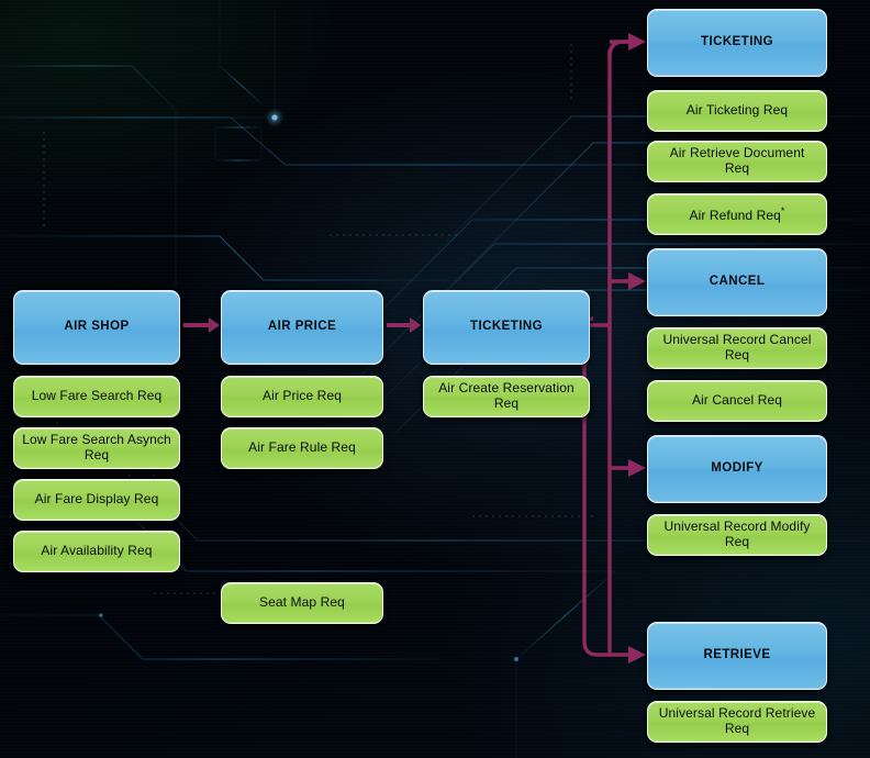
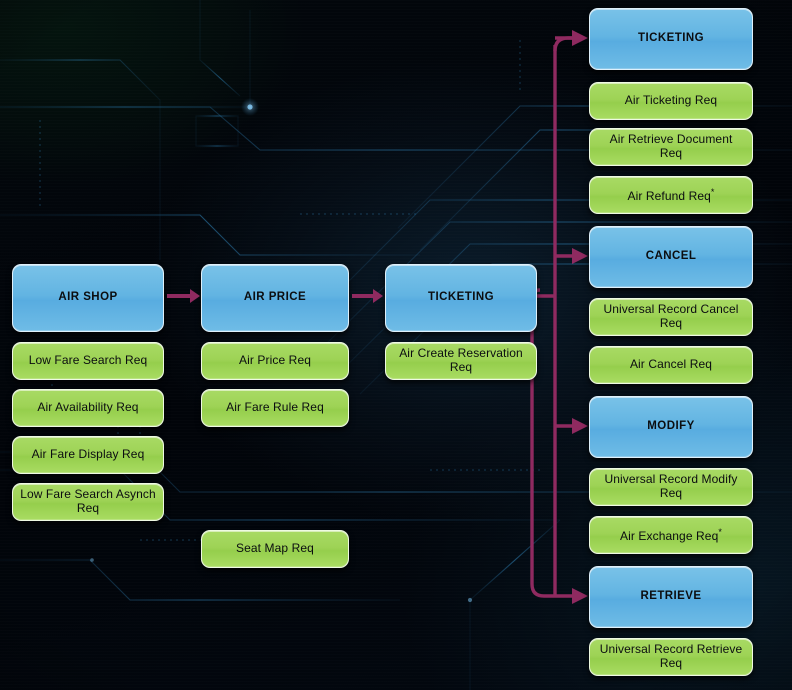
  AIR SHOP
  Low Fare Search Req
- Low Fare Search Asynch Req
+ Air Availability Req
  Air Fare Display Req
- Air Availability Req
+ Low Fare Search Asynch Req
  AIR PRICE
  Air Price Req
  Air Fare Rule Req
  Seat Map Req
  TICKETING
  Air Create Reservation Req
  TICKETING
  Air Ticketing Req
  Air Retrieve Document Req
  Air Refund Req*
  CANCEL
  Universal Record Cancel Req
  Air Cancel Req
  MODIFY
  Universal Record Modify Req
+ Air Exchange Req*
  RETRIEVE
  Universal Record Retrieve Req
